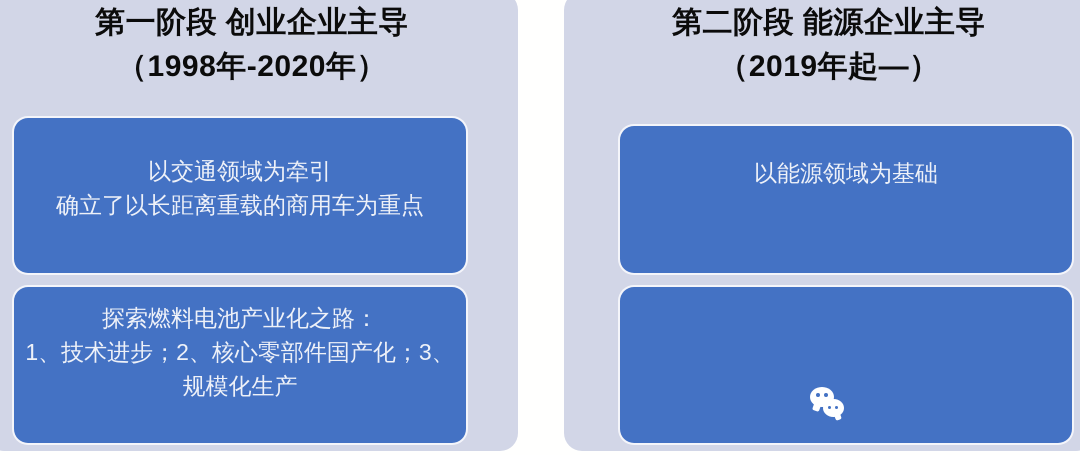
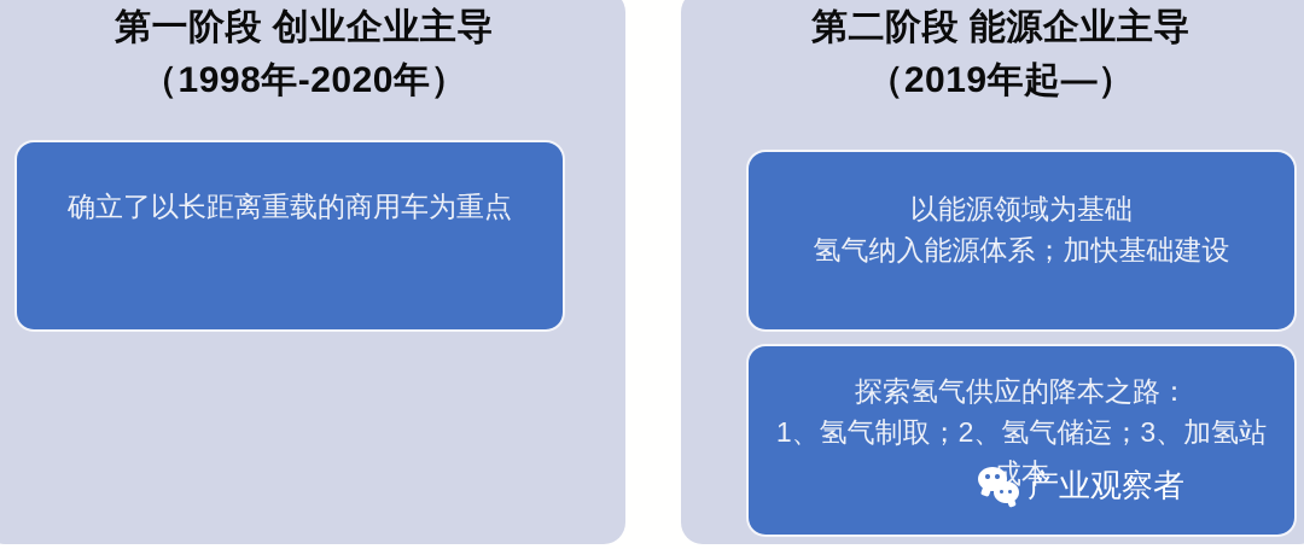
  第一阶段 创业企业主导
  （1998年-2020年）
- 以交通领域为牵引
  确立了以长距离重载的商用车为重点
- 探索燃料电池产业化之路：
- 1、技术进步；2、核心零部件国产化；3、
- 规模化生产
  第二阶段 能源企业主导
  （2019年起—）
  以能源领域为基础
+ 氢气纳入能源体系；加快基础建设
+ 探索氢气供应的降本之路：
+ 1、氢气制取；2、氢气储运；3、加氢站
+ 成本
+ 产业观察者
